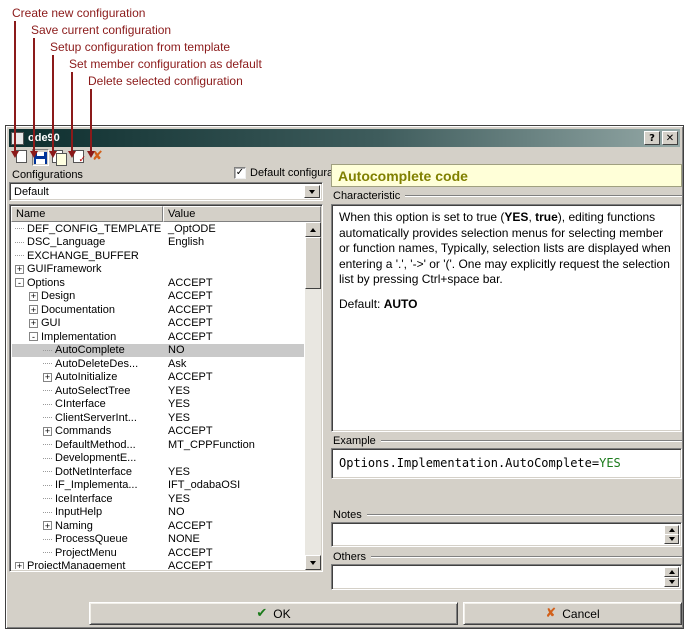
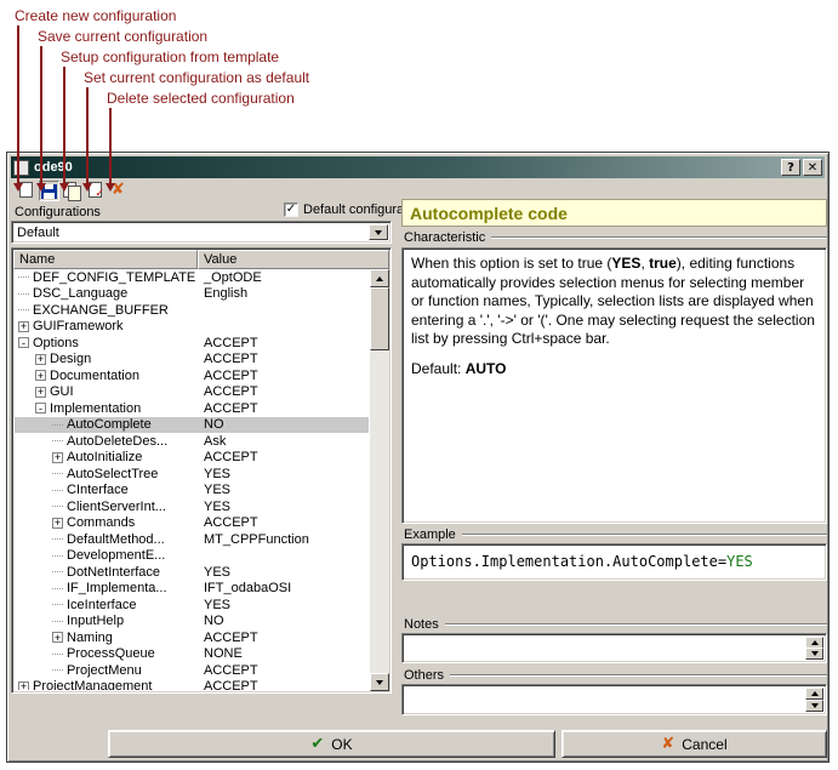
  Create new configuration
  Save current configuration
  Setup configuration from template
- Set member configuration as default
+ Set current configuration as default
  Delete selected configuration
  ode90
  ?
  ✕
  ✓
  ✘
  Configurations
  ✓
  Default configur
  Default
  Name
  Value
  DEF_CONFIG_TEMPLATE
  _OptODE
  DSC_Language
  English
  EXCHANGE_BUFFER
  +
  GUIFramework
  -
  Options
  ACCEPT
  +
  Design
  ACCEPT
  +
  Documentation
  ACCEPT
  +
  GUI
  ACCEPT
  -
  Implementation
  ACCEPT
  AutoComplete
  NO
  AutoDeleteDes...
  Ask
  +
  AutoInitialize
  ACCEPT
  AutoSelectTree
  YES
  CInterface
  YES
  ClientServerInt...
  YES
  +
  Commands
  ACCEPT
  DefaultMethod...
  MT_CPPFunction
  DevelopmentE...
  DotNetInterface
  YES
  IF_Implementa...
  IFT_odabaOSI
  IceInterface
  YES
  InputHelp
  NO
  +
  Naming
  ACCEPT
  ProcessQueue
  NONE
  ProjectMenu
  ACCEPT
  +
  ProjectManagement
  ACCEPT
  Autocomplete code
  Characteristic
- When this option is set to true (YES, true), editing functions automatically provides selection menus for selecting member or function names, Typically, selection lists are displayed when entering a '.', '->' or '('. One may explicitly request the selection list by pressing Ctrl+space bar.
+ When this option is set to true (YES, true), editing functions automatically provides selection menus for selecting member or function names, Typically, selection lists are displayed when entering a '.', '->' or '('. One may selecting request the selection list by pressing Ctrl+space bar.
  Default: AUTO
  Example
  Options.Implementation.AutoComplete=YES
  Notes
  Others
  ✔
  OK
  ✘
  Cancel
